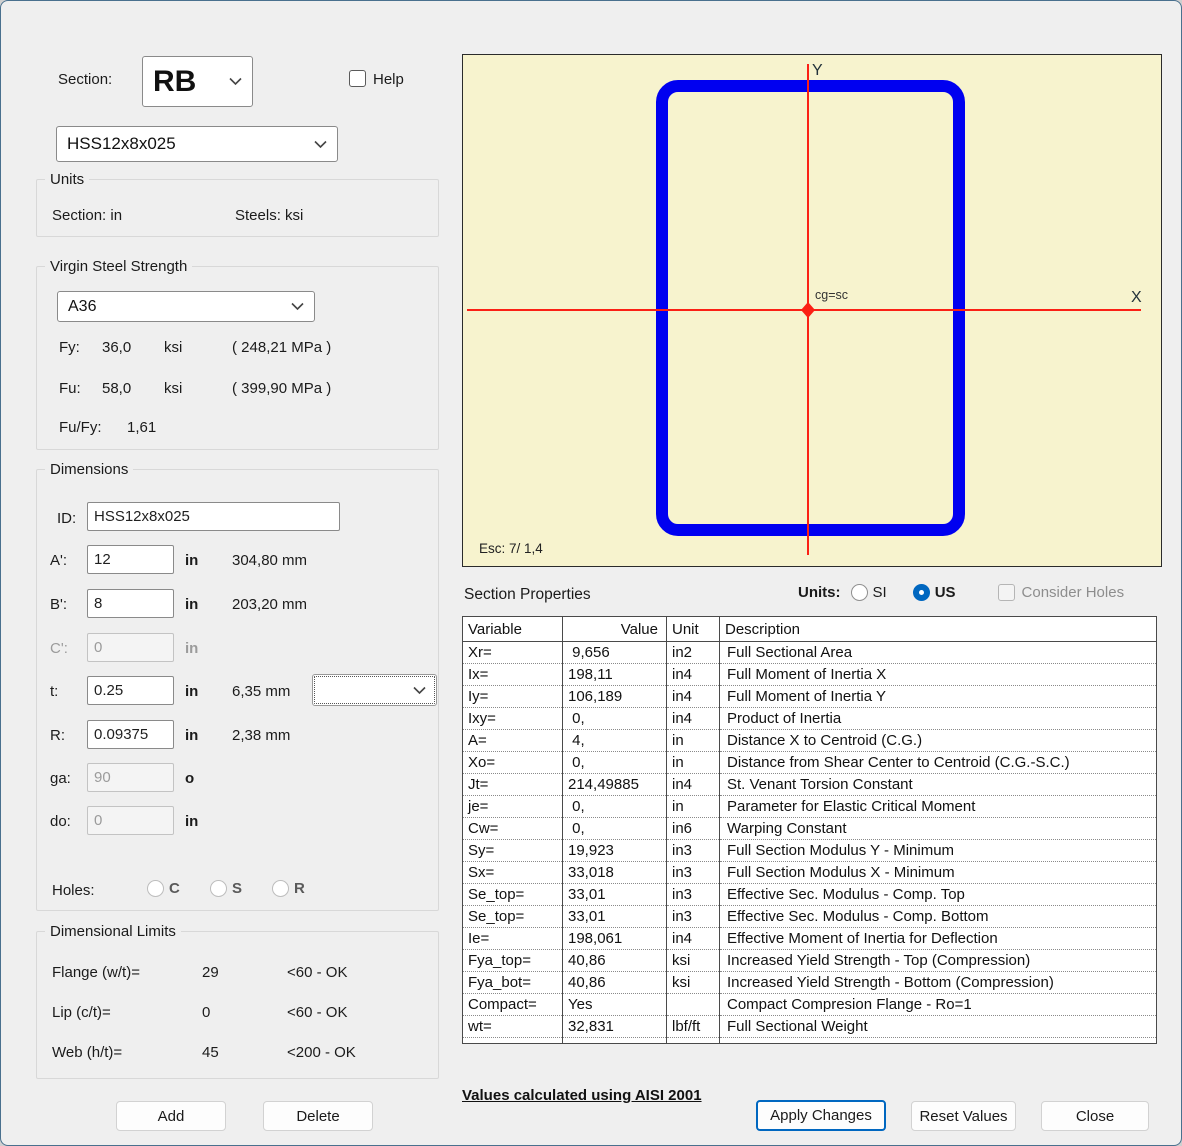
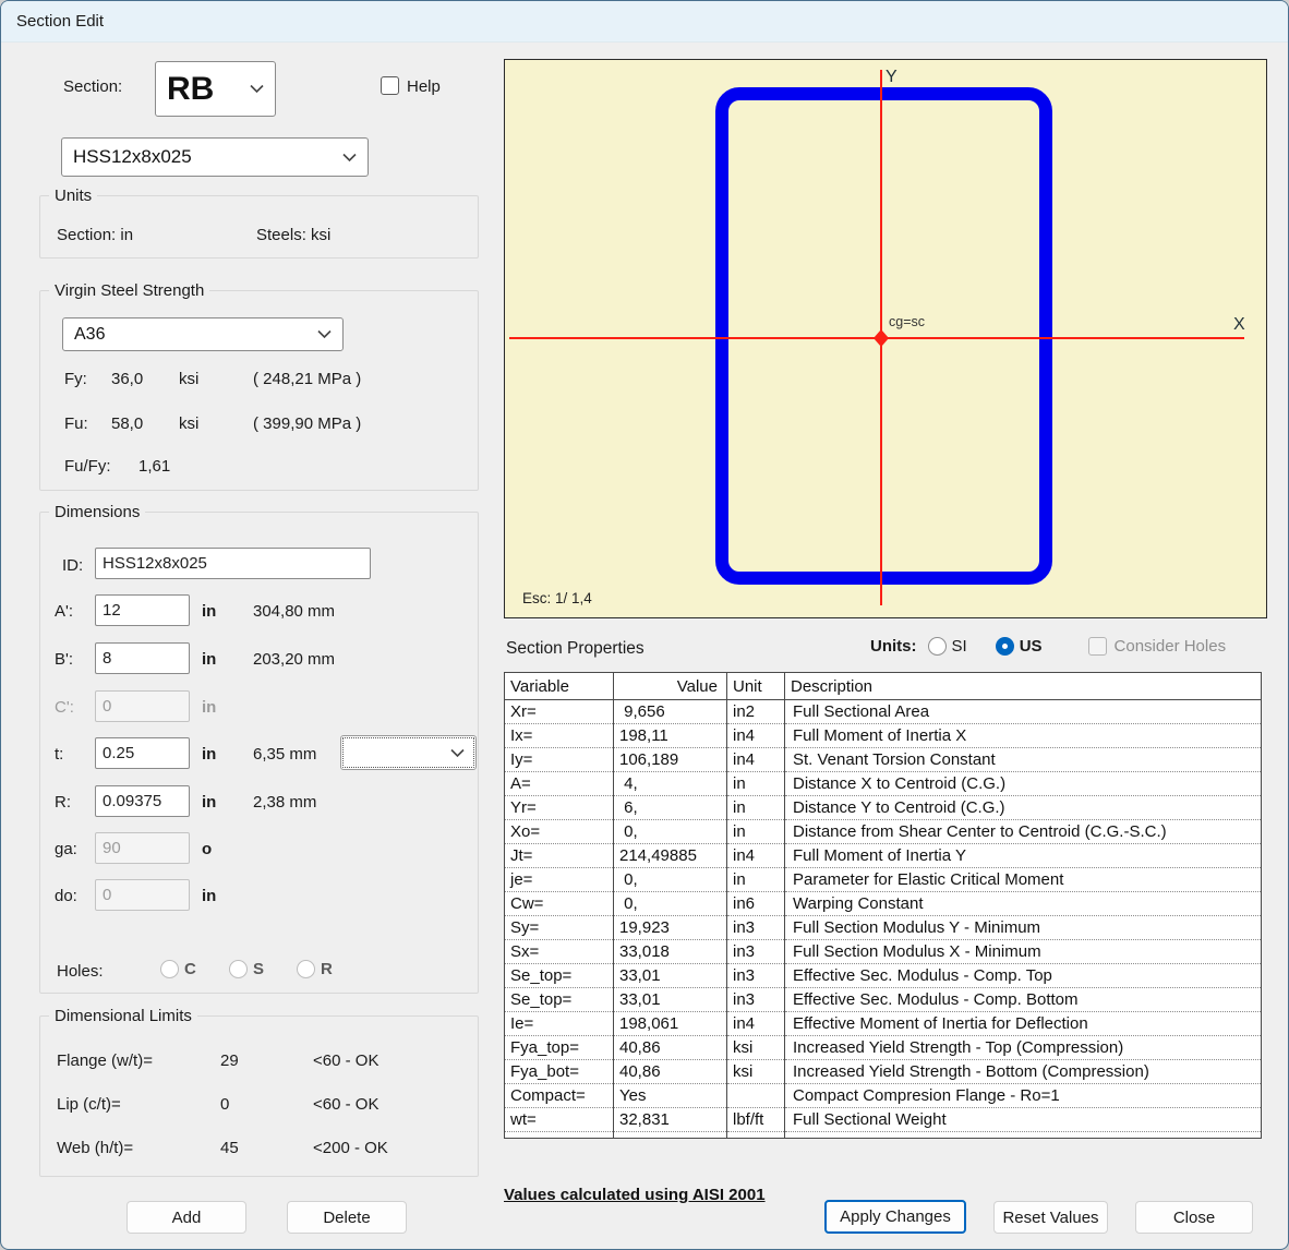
+ Section Edit
  Section:
  RB
  Help
  HSS12x8x025
  Units
  Section: in
  Steels: ksi
  Virgin Steel Strength
  A36
  Fy:
  36,0
  ksi
  ( 248,21 MPa )
  Fu:
  58,0
  ksi
  ( 399,90 MPa )
  Fu/Fy:
  1,61
  Dimensions
  ID:
  HSS12x8x025
  A':
  12
  in
  304,80 mm
  B':
  8
  in
  203,20 mm
  C':
  0
  in
  t:
  0.25
  in
  6,35 mm
  R:
  0.09375
  in
  2,38 mm
  ga:
  90
  o
  do:
  0
  in
  Holes:
  C
  S
  R
  Dimensional Limits
  Flange (w/t)=
  29
  <60 - OK
  Lip (c/t)=
  0
  <60 - OK
  Web (h/t)=
  45
  <200 - OK
  Add
  Delete
  Y
  X
  cg=sc
- Esc: 7/ 1,4
+ Esc: 1/ 1,4
  Section Properties
  Units:
  SI
  US
  Consider Holes
  Variable	Value	Unit	Description
  Xr=	9,656	in2	Full Sectional Area
  Ix=	198,11	in4	Full Moment of Inertia X
- Iy=	106,189	in4	Full Moment of Inertia Y
+ Iy=	106,189	in4	St. Venant Torsion Constant
- Ixy=	0,	in4	Product of Inertia
  A=	4,	in	Distance X to Centroid (C.G.)
+ Yr=	6,	in	Distance Y to Centroid (C.G.)
  Xo=	0,	in	Distance from Shear Center to Centroid (C.G.-S.C.)
- Jt=	214,49885	in4	St. Venant Torsion Constant
+ Jt=	214,49885	in4	Full Moment of Inertia Y
  je=	0,	in	Parameter for Elastic Critical Moment
  Cw=	0,	in6	Warping Constant
  Sy=	19,923	in3	Full Section Modulus Y - Minimum
  Sx=	33,018	in3	Full Section Modulus X - Minimum
  Se_top=	33,01	in3	Effective Sec. Modulus - Comp. Top
  Se_top=	33,01	in3	Effective Sec. Modulus - Comp. Bottom
  Ie=	198,061	in4	Effective Moment of Inertia for Deflection
  Fya_top=	40,86	ksi	Increased Yield Strength - Top (Compression)
  Fya_bot=	40,86	ksi	Increased Yield Strength - Bottom (Compression)
  Compact=	Yes		Compact Compresion Flange - Ro=1
  wt=	32,831	lbf/ft	Full Sectional Weight
  Values calculated using AISI 2001
  Apply Changes
  Reset Values
  Close
